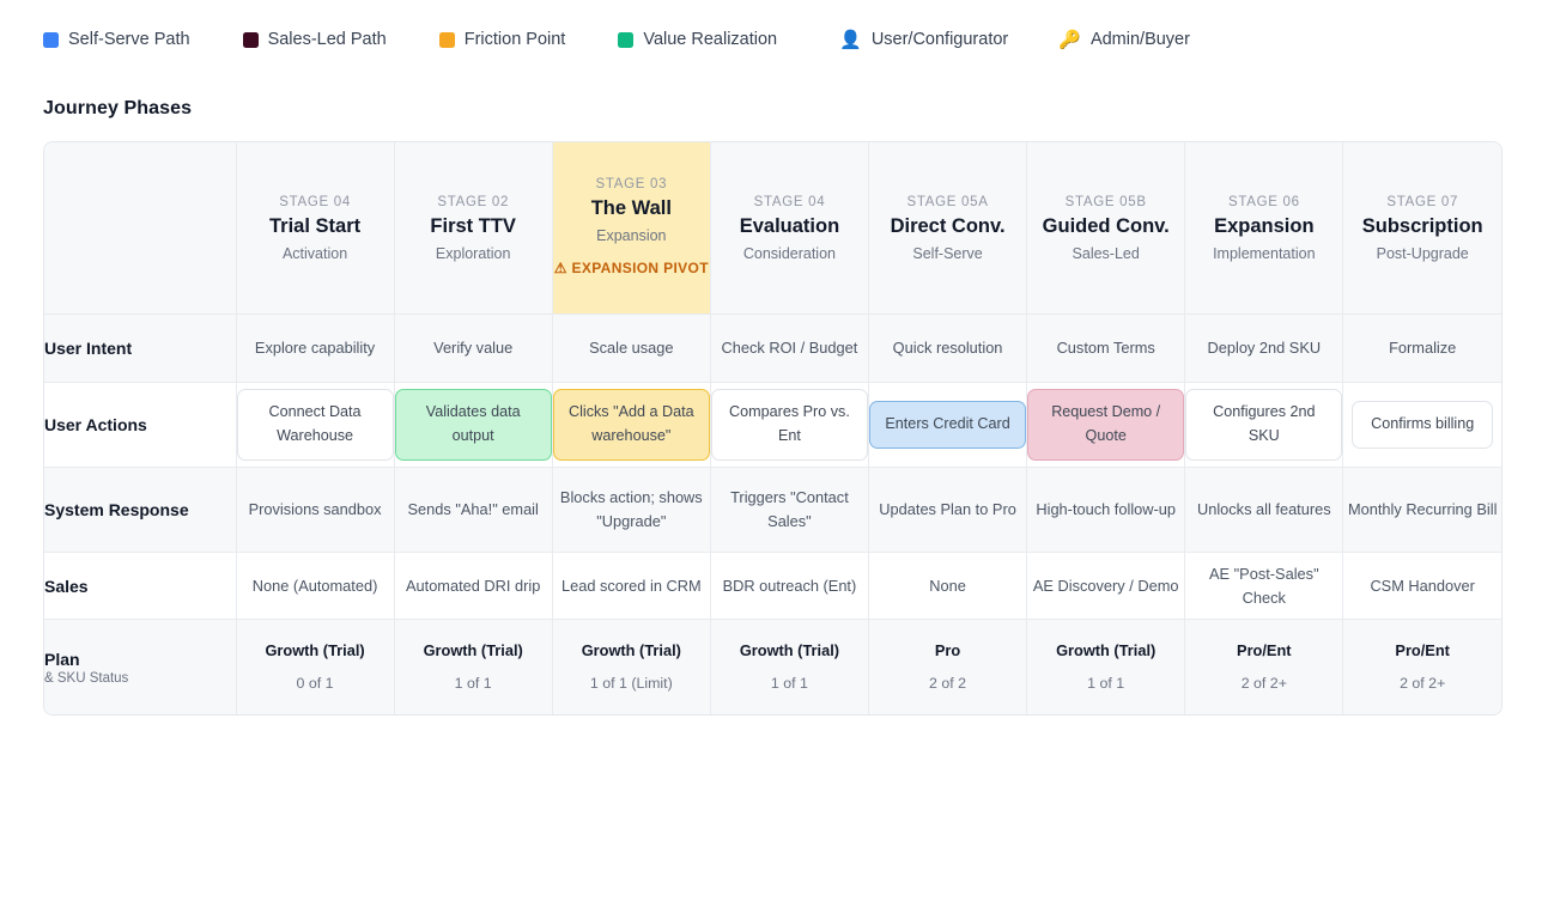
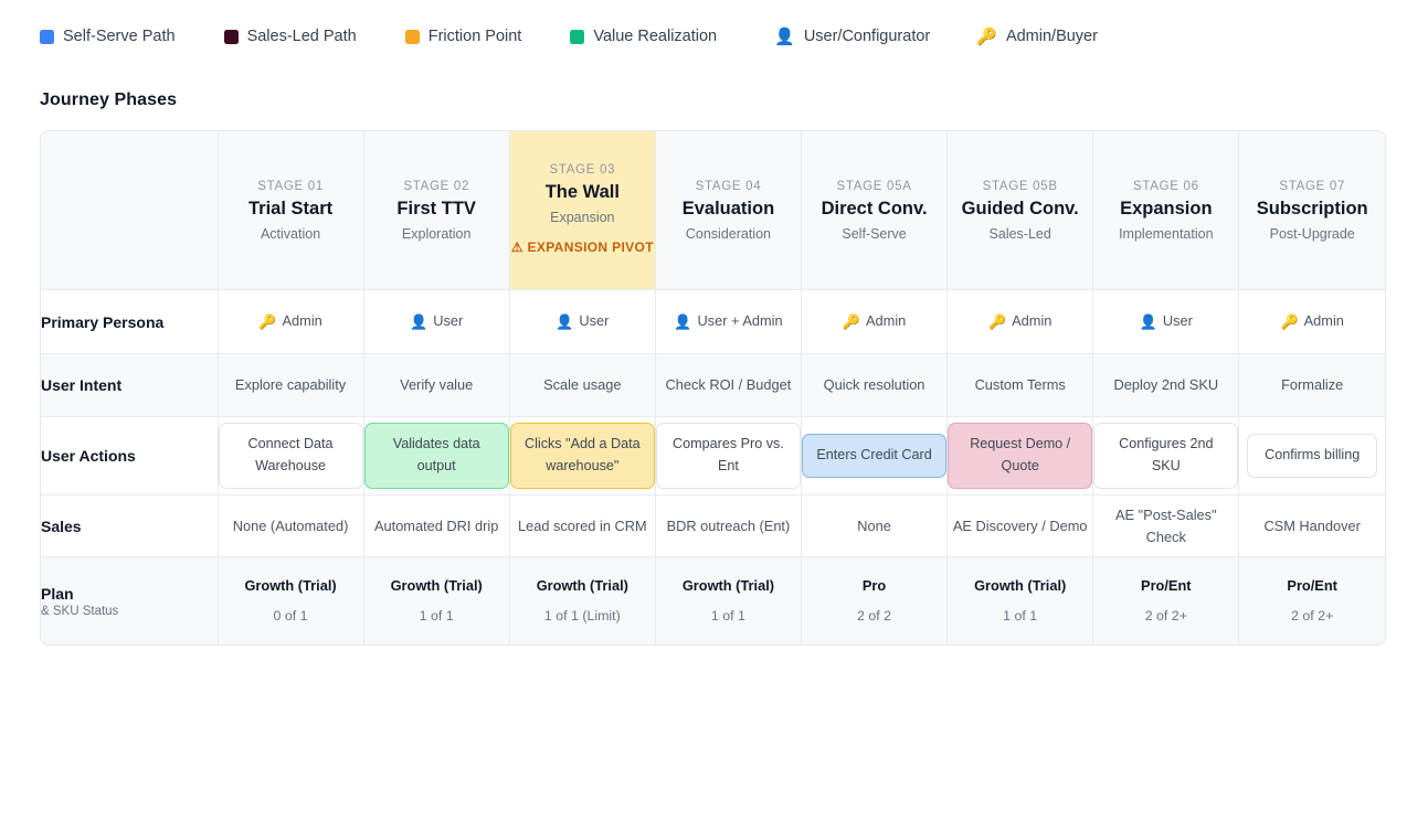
  Self-Serve Path
  Sales-Led Path
  Friction Point
  Value Realization
  👤
  User/Configurator
  🔑
  Admin/Buyer
  Journey Phases
- 	STAGE 04Trial StartActivation	STAGE 02First TTVExploration	STAGE 03The WallExpansion⚠ EXPANSION PIVOT	STAGE 04EvaluationConsideration	STAGE 05ADirect Conv.Self-Serve	STAGE 05BGuided Conv.Sales-Led	STAGE 06ExpansionImplementation	STAGE 07SubscriptionPost-Upgrade
+ 	STAGE 01Trial StartActivation	STAGE 02First TTVExploration	STAGE 03The WallExpansion⚠ EXPANSION PIVOT	STAGE 04EvaluationConsideration	STAGE 05ADirect Conv.Self-Serve	STAGE 05BGuided Conv.Sales-Led	STAGE 06ExpansionImplementation	STAGE 07SubscriptionPost-Upgrade
+ Primary Persona	🔑 Admin	👤 User	👤 User	👤 User + Admin	🔑 Admin	🔑 Admin	👤 User	🔑 Admin
  User Intent	Explore capability	Verify value	Scale usage	Check ROI / Budget	Quick resolution	Custom Terms	Deploy 2nd SKU	Formalize
  User Actions	Connect Data Warehouse	Validates data output	Clicks "Add a Data warehouse"	Compares Pro vs. Ent	Enters Credit Card	Request Demo / Quote	Configures 2nd SKU	Confirms billing
- System Response	Provisions sandbox	Sends "Aha!" email	Blocks action; shows "Upgrade"	Triggers "Contact Sales"	Updates Plan to Pro	High-touch follow-up	Unlocks all features	Monthly Recurring Bill
  Sales	None (Automated)	Automated DRI drip	Lead scored in CRM	BDR outreach (Ent)	None	AE Discovery / Demo	AE "Post-Sales" Check	CSM Handover
  Plan& SKU Status	Growth (Trial)0 of 1	Growth (Trial)1 of 1	Growth (Trial)1 of 1 (Limit)	Growth (Trial)1 of 1	Pro2 of 2	Growth (Trial)1 of 1	Pro/Ent2 of 2+	Pro/Ent2 of 2+
